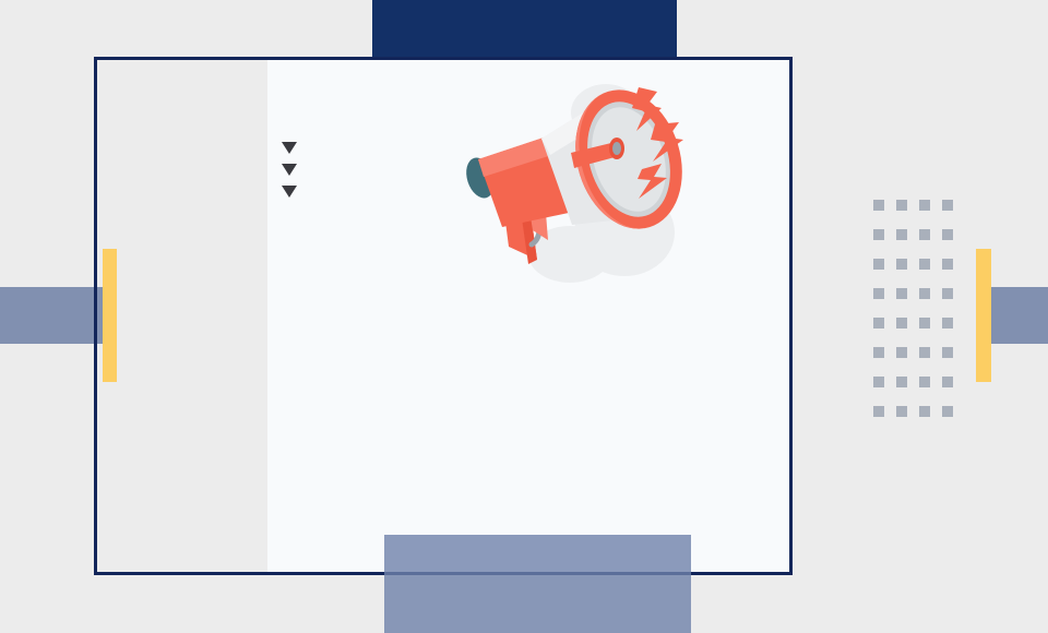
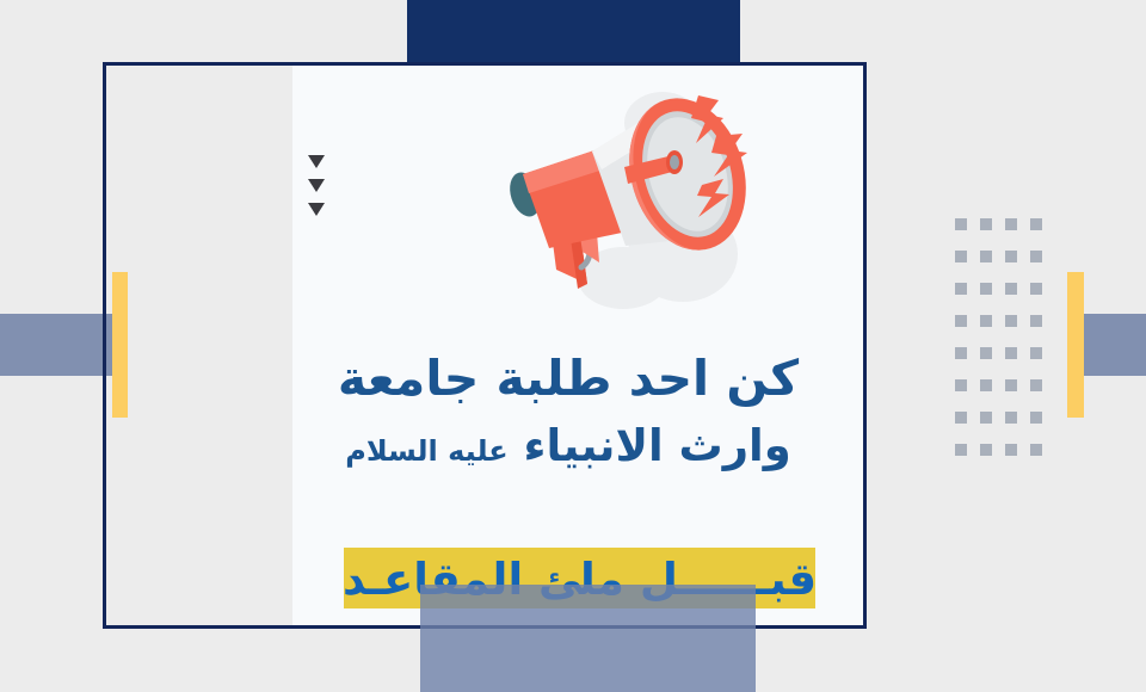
+ كن احد طلبة جامعة
+ وارث الانبياء عليه السلام
+ قبــــــل ملئ المقاعـد
